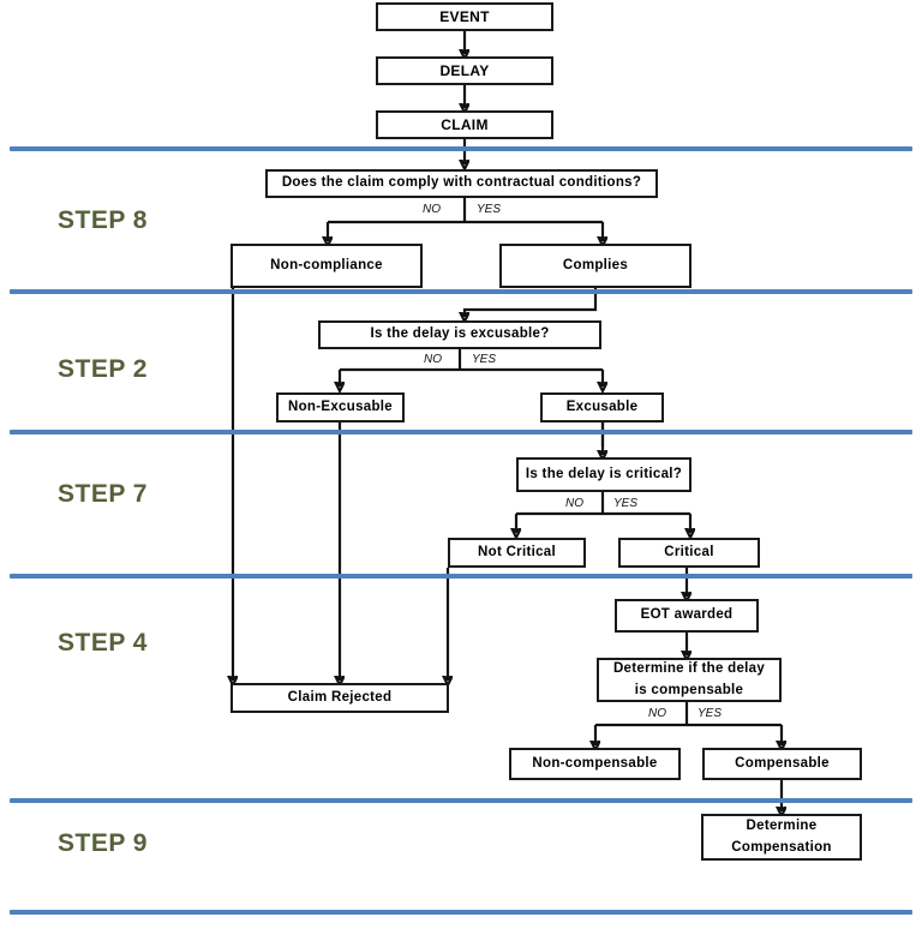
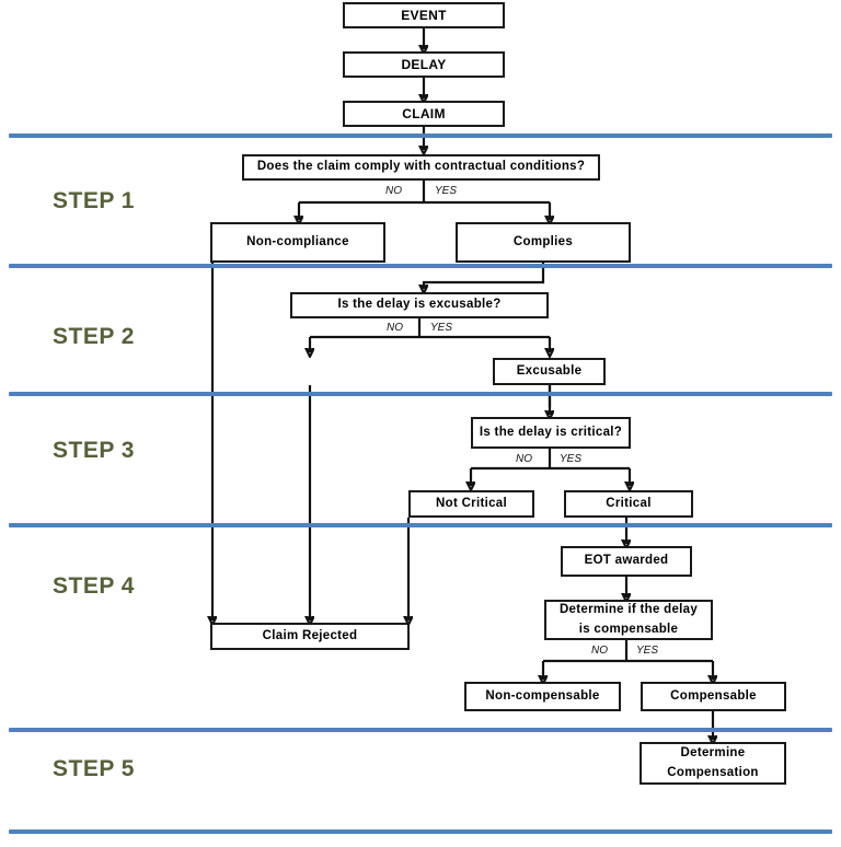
- STEP 8
+ STEP 1
  STEP 2
- STEP 7
+ STEP 3
  STEP 4
- STEP 9
+ STEP 5
  EVENT
  DELAY
  CLAIM
  Does the claim comply with contractual conditions?
  Non-compliance
  Complies
  Is the delay is excusable?
- Non-Excusable
  Excusable
  Is the delay is critical?
  Not Critical
  Critical
  EOT awarded
  Determine if the delay
  is compensable
  Non-compensable
  Compensable
  Claim Rejected
  Determine
  Compensation
  NO
  YES
  NO
  YES
  NO
  YES
  NO
  YES
